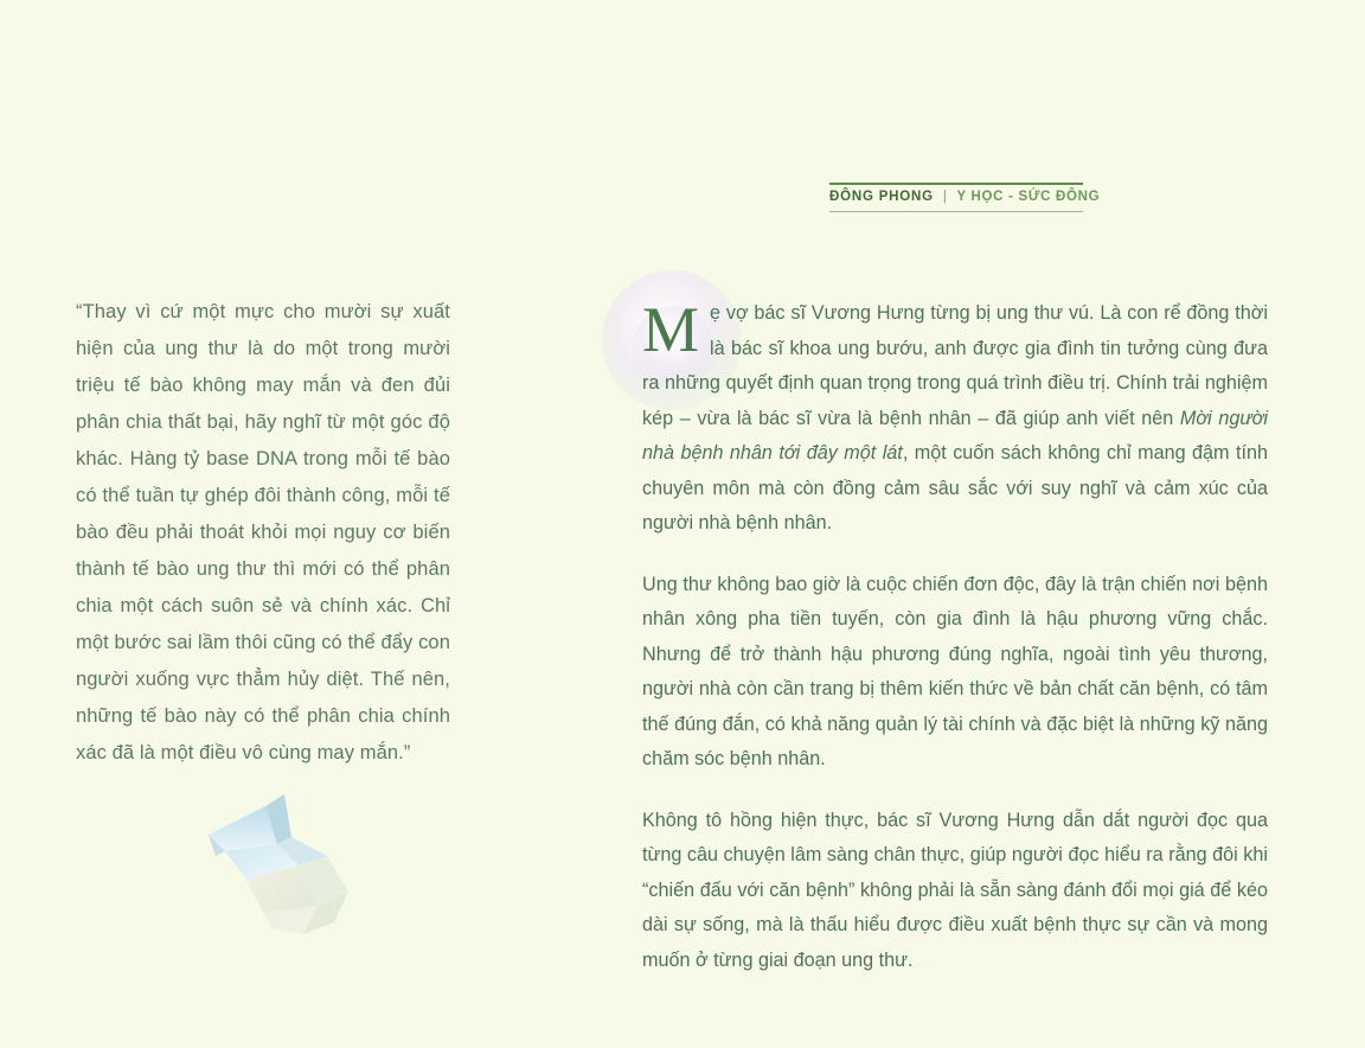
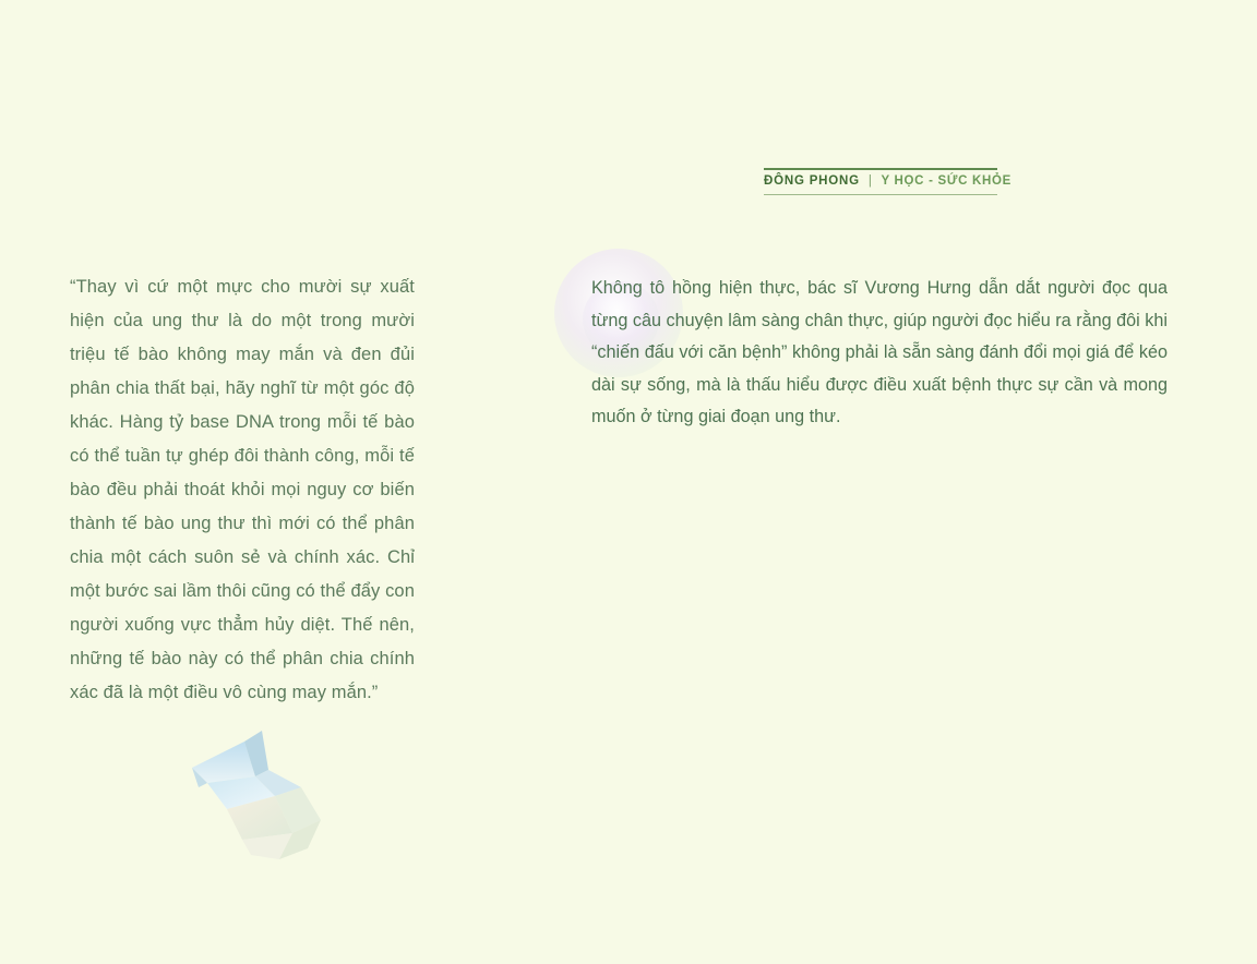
  ĐÔNG PHONG
  |
- Y HỌC - SỨC ĐÔNG
+ Y HỌC - SỨC KHỎE
  “Thay vì cứ một mực cho mười sự xuất hiện của ung thư là do một trong mười triệu tế bào không may mắn và đen đủi phân chia thất bại, hãy nghĩ từ một góc độ khác. Hàng tỷ base DNA trong mỗi tế bào có thể tuần tự ghép đôi thành công, mỗi tế bào đều phải thoát khỏi mọi nguy cơ biến thành tế bào ung thư thì mới có thể phân chia một cách suôn sẻ và chính xác. Chỉ một bước sai lầm thôi cũng có thể đẩy con người xuống vực thẳm hủy diệt. Thế nên, những tế bào này có thể phân chia chính xác đã là một điều vô cùng may mắn.”
- M
- ẹ vợ bác sĩ Vương Hưng từng bị ung thư vú. Là con rể đồng thời là bác sĩ khoa ung bướu, anh được gia đình tin tưởng cùng đưa ra những quyết định quan trọng trong quá trình điều trị. Chính trải nghiệm kép – vừa là bác sĩ vừa là bệnh nhân – đã giúp anh viết nên Mời người nhà bệnh nhân tới đây một lát, một cuốn sách không chỉ mang đậm tính chuyên môn mà còn đồng cảm sâu sắc với suy nghĩ và cảm xúc của người nhà bệnh nhân.
- Ung thư không bao giờ là cuộc chiến đơn độc, đây là trận chiến nơi bệnh nhân xông pha tiền tuyến, còn gia đình là hậu phương vững chắc. Nhưng để trở thành hậu phương đúng nghĩa, ngoài tình yêu thương, người nhà còn cần trang bị thêm kiến thức về bản chất căn bệnh, có tâm thế đúng đắn, có khả năng quản lý tài chính và đặc biệt là những kỹ năng chăm sóc bệnh nhân.
  Không tô hồng hiện thực, bác sĩ Vương Hưng dẫn dắt người đọc qua từng câu chuyện lâm sàng chân thực, giúp người đọc hiểu ra rằng đôi khi “chiến đấu với căn bệnh” không phải là sẵn sàng đánh đổi mọi giá để kéo dài sự sống, mà là thấu hiểu được điều xuất bệnh thực sự cần và mong muốn ở từng giai đoạn ung thư.
